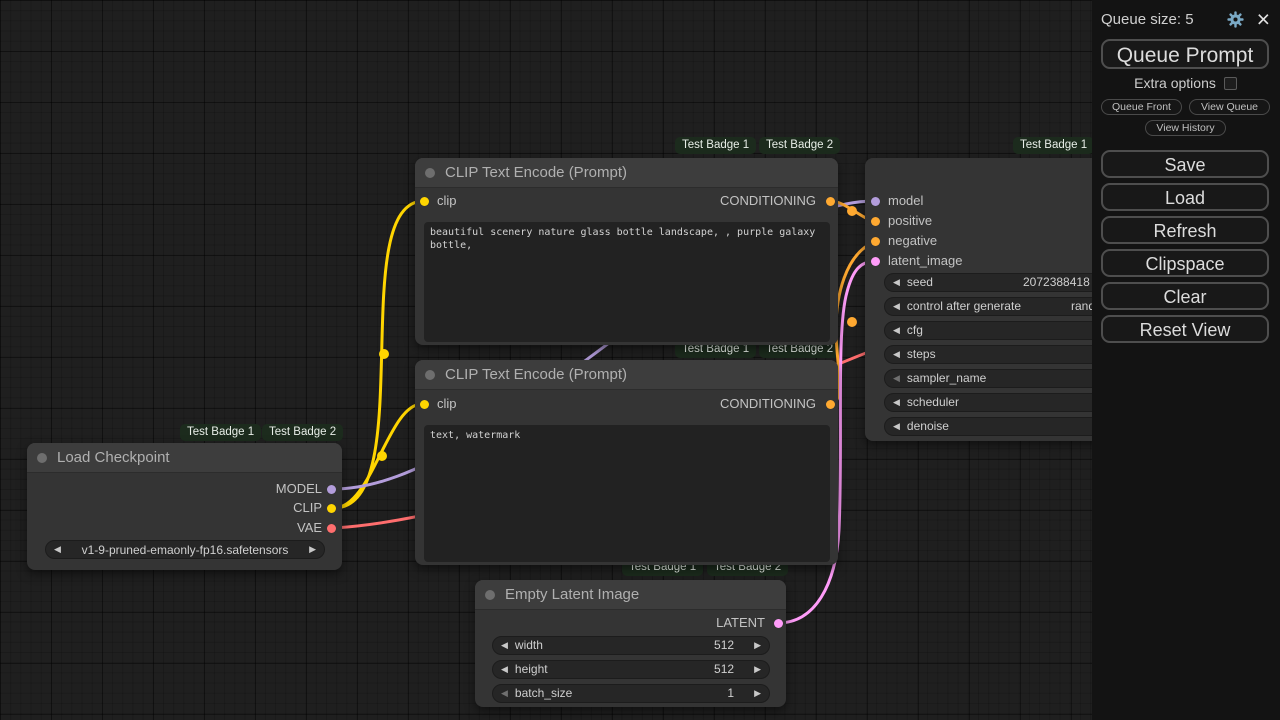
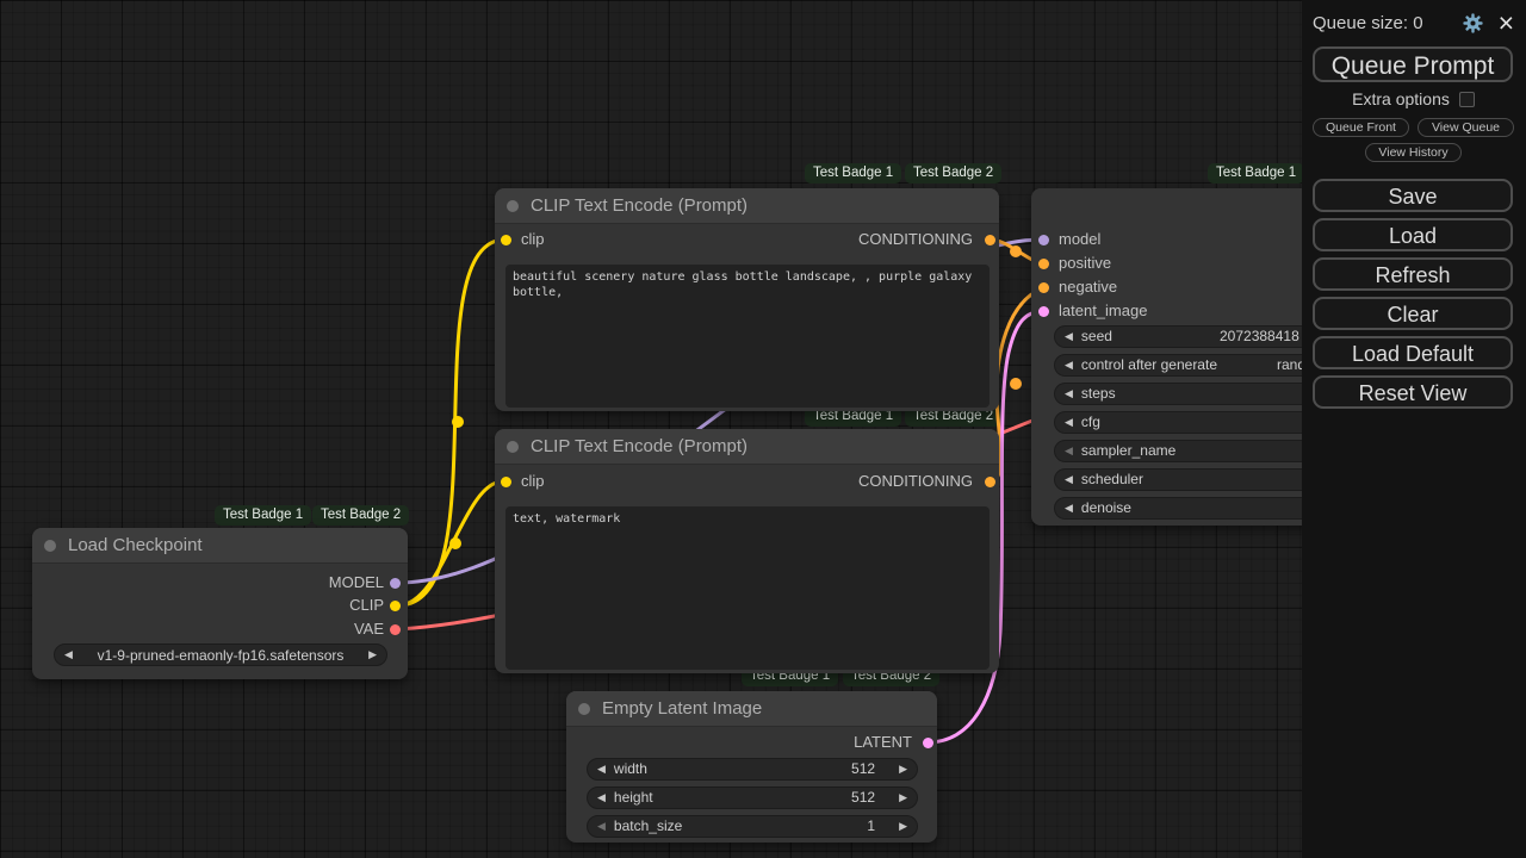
  Test Badge 1
  Test Badge 2
  Test Badge 1
  Test Badge 2
  Test Badge 1
  Test Badge 2
  Test Badge 1
  Test Badge 1
  Test Badge 2
  Load Checkpoint
  MODEL
  CLIP
  VAE
  ◀
  v1-9-pruned-emaonly-fp16.safetensors
  ▶
  CLIP Text Encode (Prompt)
  clip
  CONDITIONING
  beautiful scenery nature glass bottle landscape, , purple galaxy bottle,
  CLIP Text Encode (Prompt)
  clip
  CONDITIONING
  text, watermark
  model
  positive
  negative
  latent_image
  ◀
  seed
  2072388418
  ◀
  control after generate
  ran
  ◀
- cfg
+ steps
  ◀
- steps
+ cfg
  ◀
  sampler_name
  ◀
  scheduler
  ◀
  denoise
  Empty Latent Image
  LATENT
  ◀
  width
  512
  ▶
  ◀
  height
  512
  ▶
  ◀
  batch_size
  1
  ▶
- Queue size: 5
+ Queue size: 0
  ×
  Queue Prompt
  Extra options
  Queue Front
  View Queue
  View History
  Save
  Load
  Refresh
- Clipspace
  Clear
+ Load Default
  Reset View
